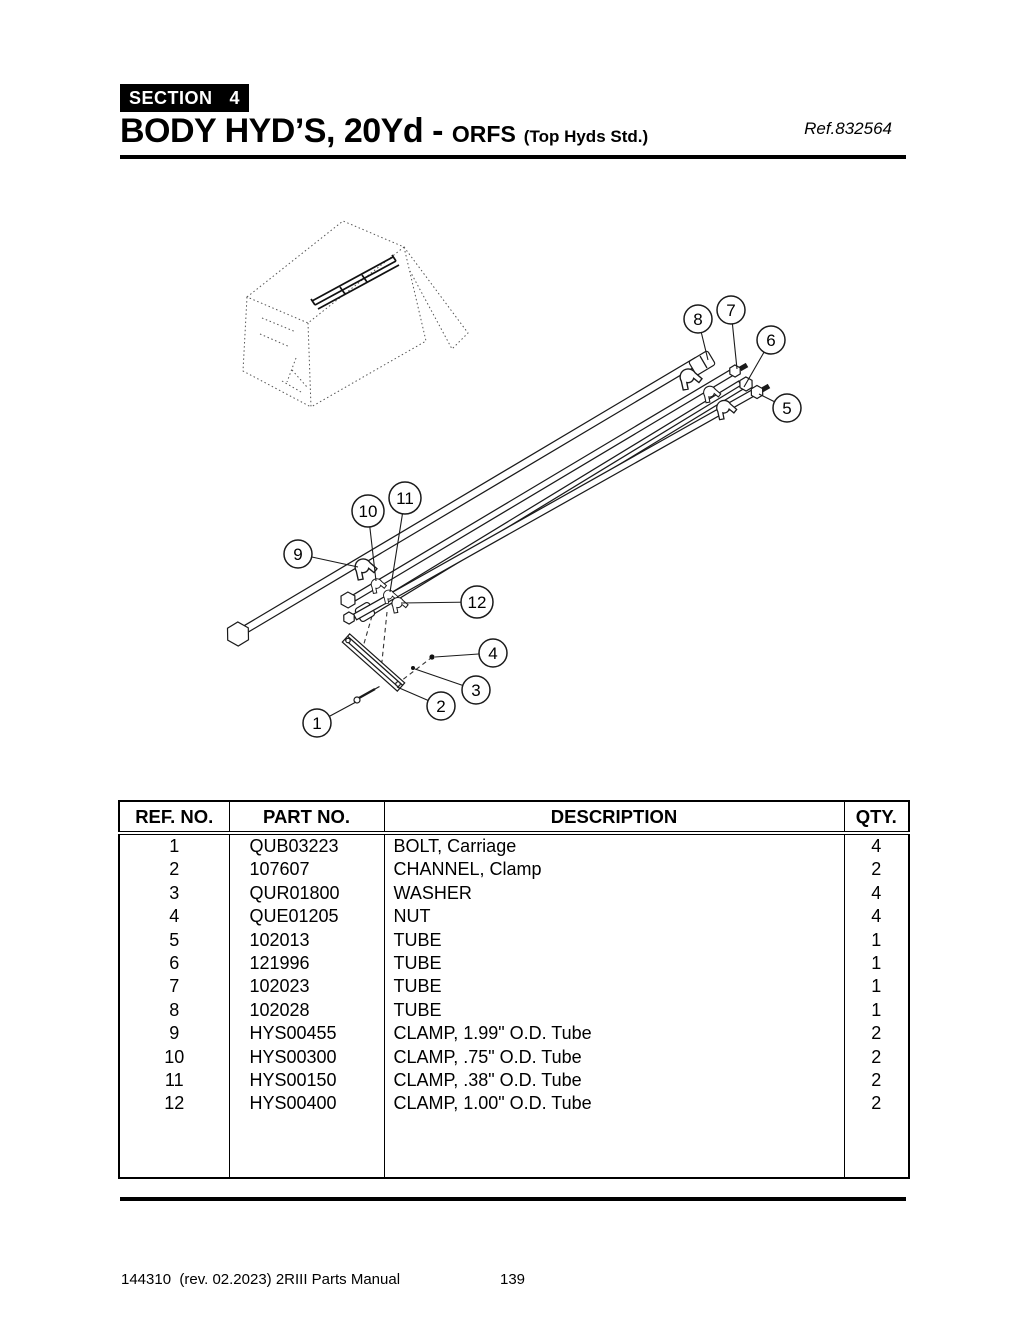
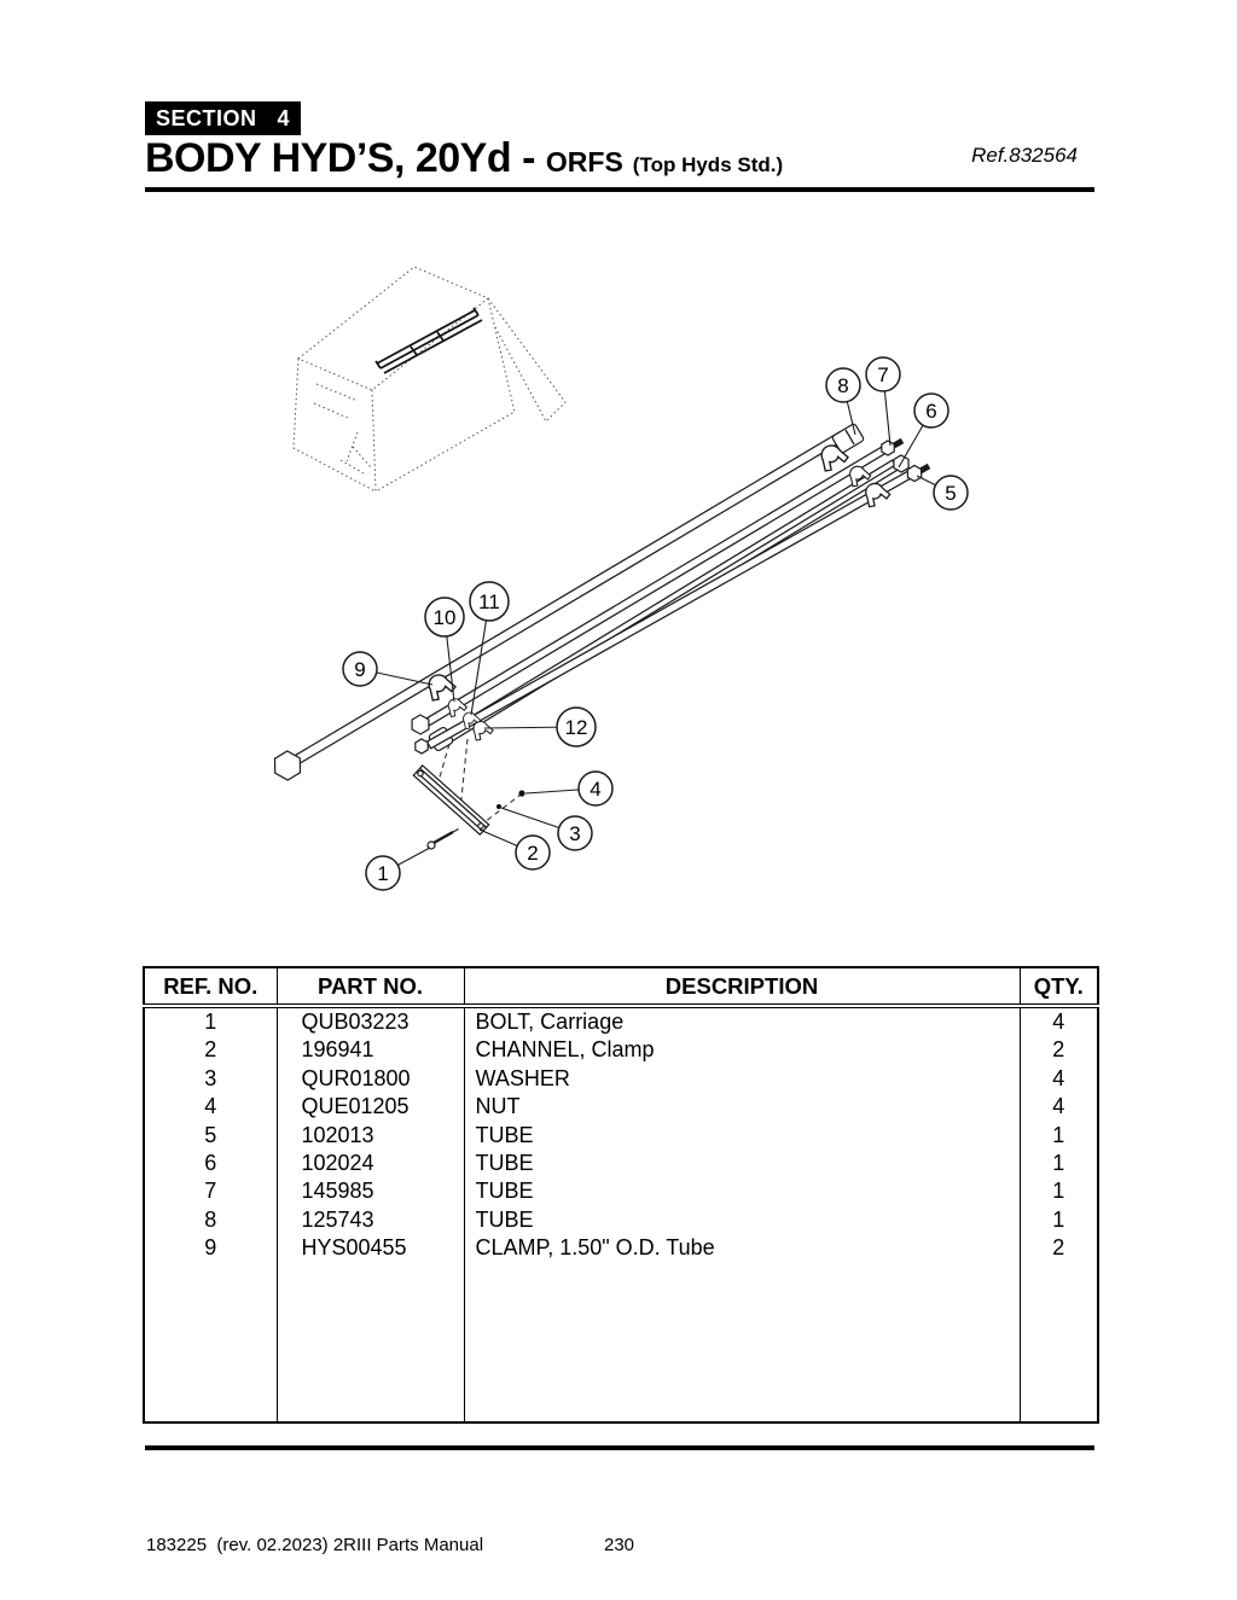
  SECTION 4
  BODY HYD’S, 20Yd -
  ORFS
  (Top Hyds Std.)
  Ref.832564
  1
  2
  3
  4
  5
  6
  7
  8
  9
  10
  11
  12
  REF. NO.	PART NO.	DESCRIPTION	QTY.
  1	QUB03223	BOLT, Carriage	4
- 2	107607	CHANNEL, Clamp	2
+ 2	196941	CHANNEL, Clamp	2
  3	QUR01800	WASHER	4
  4	QUE01205	NUT	4
  5	102013	TUBE	1
- 6	121996	TUBE	1
+ 6	102024	TUBE	1
- 7	102023	TUBE	1
+ 7	145985	TUBE	1
- 8	102028	TUBE	1
+ 8	125743	TUBE	1
- 9	HYS00455	CLAMP, 1.99" O.D. Tube	2
+ 9	HYS00455	CLAMP, 1.50" O.D. Tube	2
- 10	HYS00300	CLAMP, .75" O.D. Tube	2
- 11	HYS00150	CLAMP, .38" O.D. Tube	2
- 12	HYS00400	CLAMP, 1.00" O.D. Tube	2
- 144310 (rev. 02.2023) 2RIII Parts Manual
+ 183225 (rev. 02.2023) 2RIII Parts Manual
- 139
+ 230
